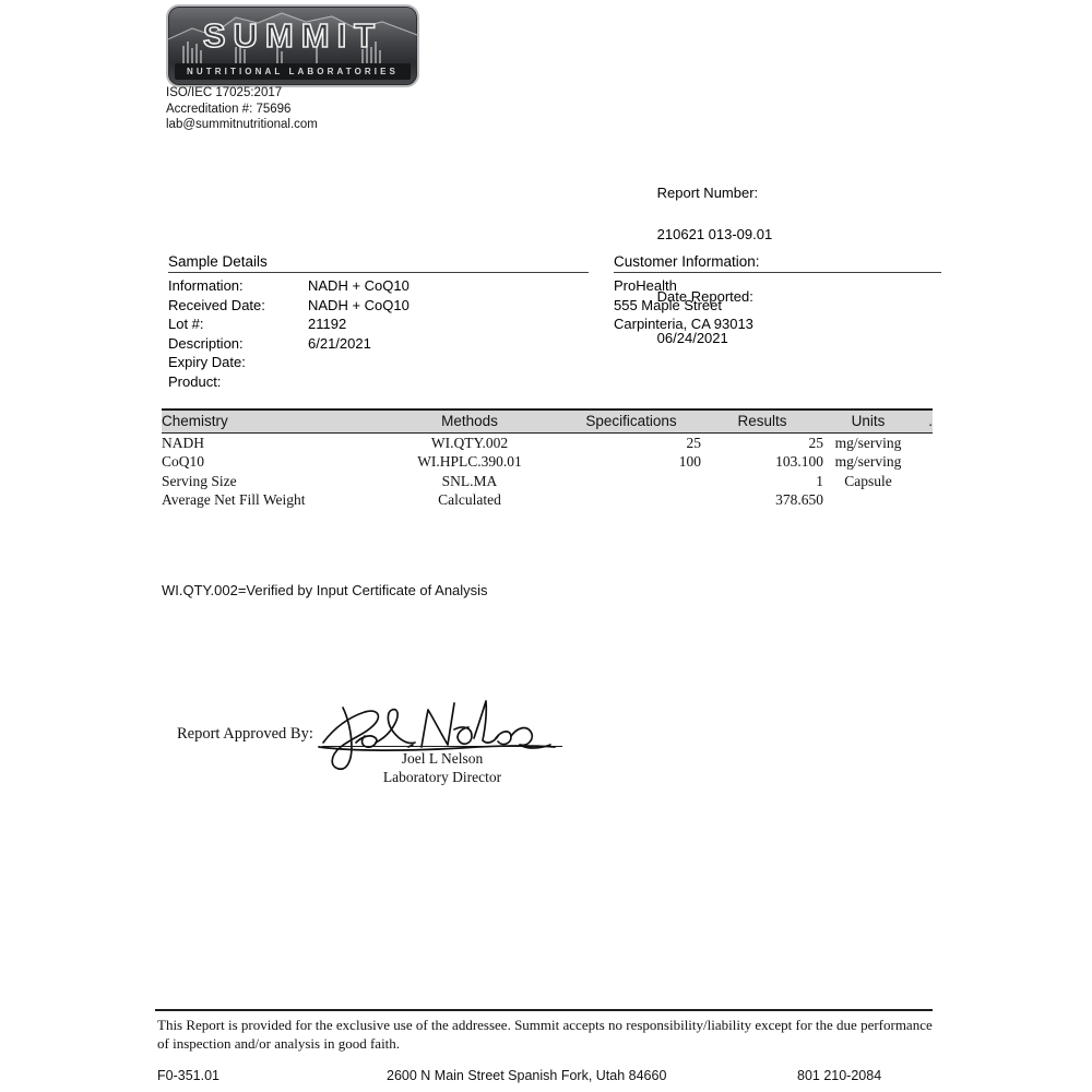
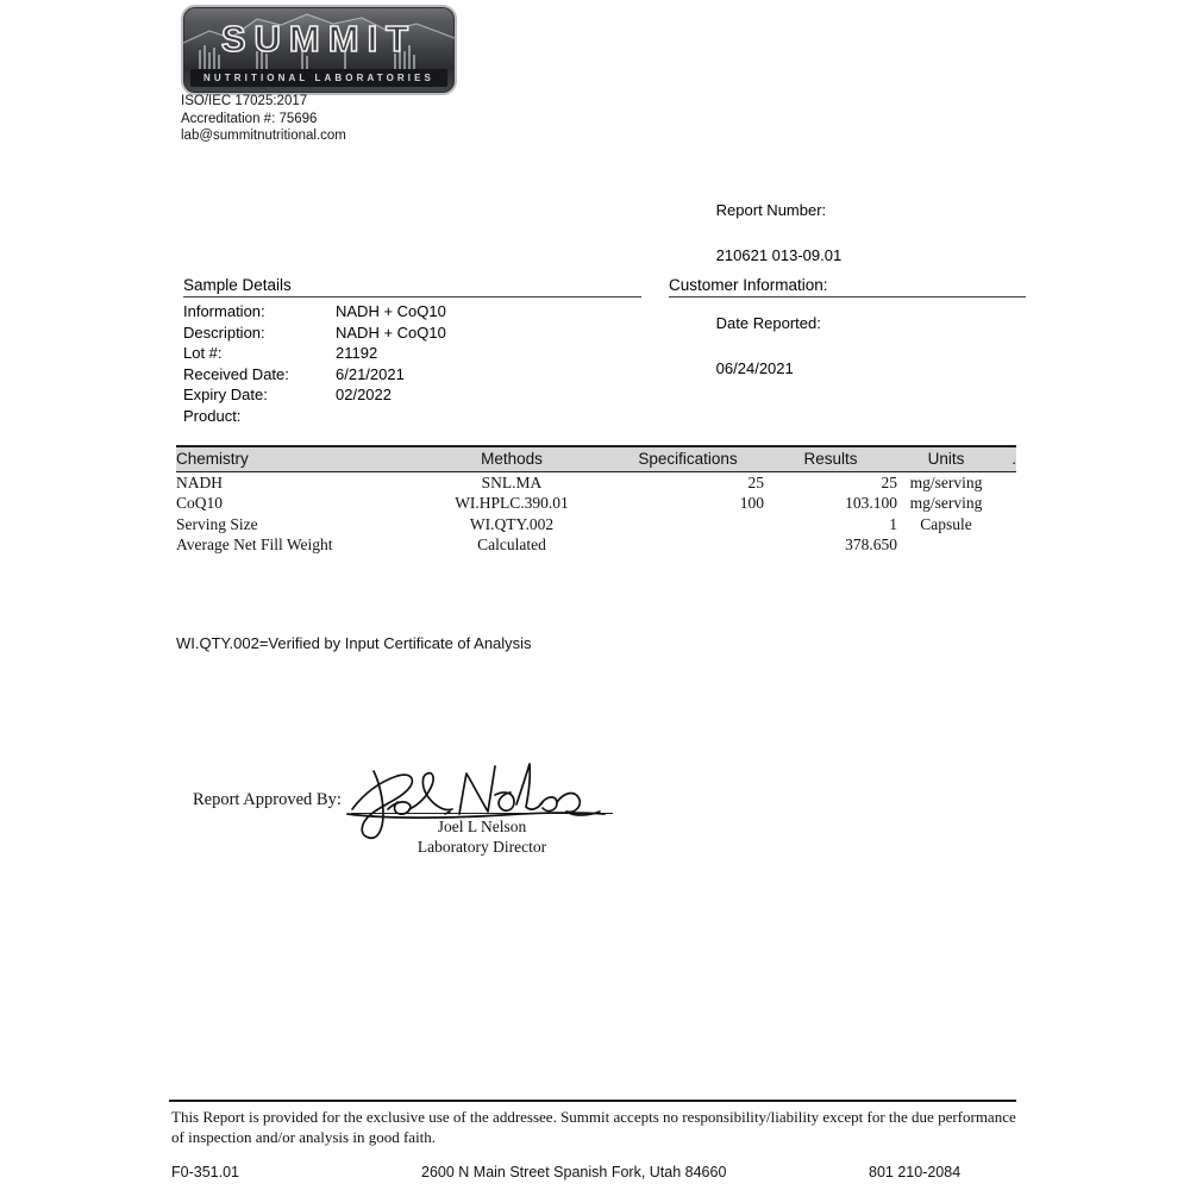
  SUMMIT
  NUTRITIONAL LABORATORIES
  ISO/IEC 17025:2017
  Accreditation #: 75696
  lab@summitnutritional.com
  Report Number: 210621 013-09.01
  Date Reported: 06/24/2021
  Sample Details
  Information:
  NADH + CoQ10
- Received Date:
+ Description:
  NADH + CoQ10
  Lot #:
  21192
- Description:
+ Received Date:
  6/21/2021
  Expiry Date:
+ 02/2022
  Product:
  Customer Information:
- ProHealth
- 555 Maple Street
- Carpinteria, CA 93013
  Chemistry	Methods	Specifications	Results	Units	.
- NADH	WI.QTY.002	25	25	mg/serving
+ NADH	SNL.MA	25	25	mg/serving
  CoQ10	WI.HPLC.390.01	100	103.100	mg/serving
- Serving Size	SNL.MA		1	Capsule
+ Serving Size	WI.QTY.002		1	Capsule
  Average Net Fill Weight	Calculated		378.650
  WI.QTY.002=Verified by Input Certificate of Analysis
  Report Approved By:
  Joel L Nelson
  Laboratory Director
  This Report is provided for the exclusive use of the addressee. Summit accepts no responsibility/liability except for the due performance of inspection and/or analysis in good faith.
  F0-351.01
  2600 N Main Street Spanish Fork, Utah 84660
  801 210-2084
